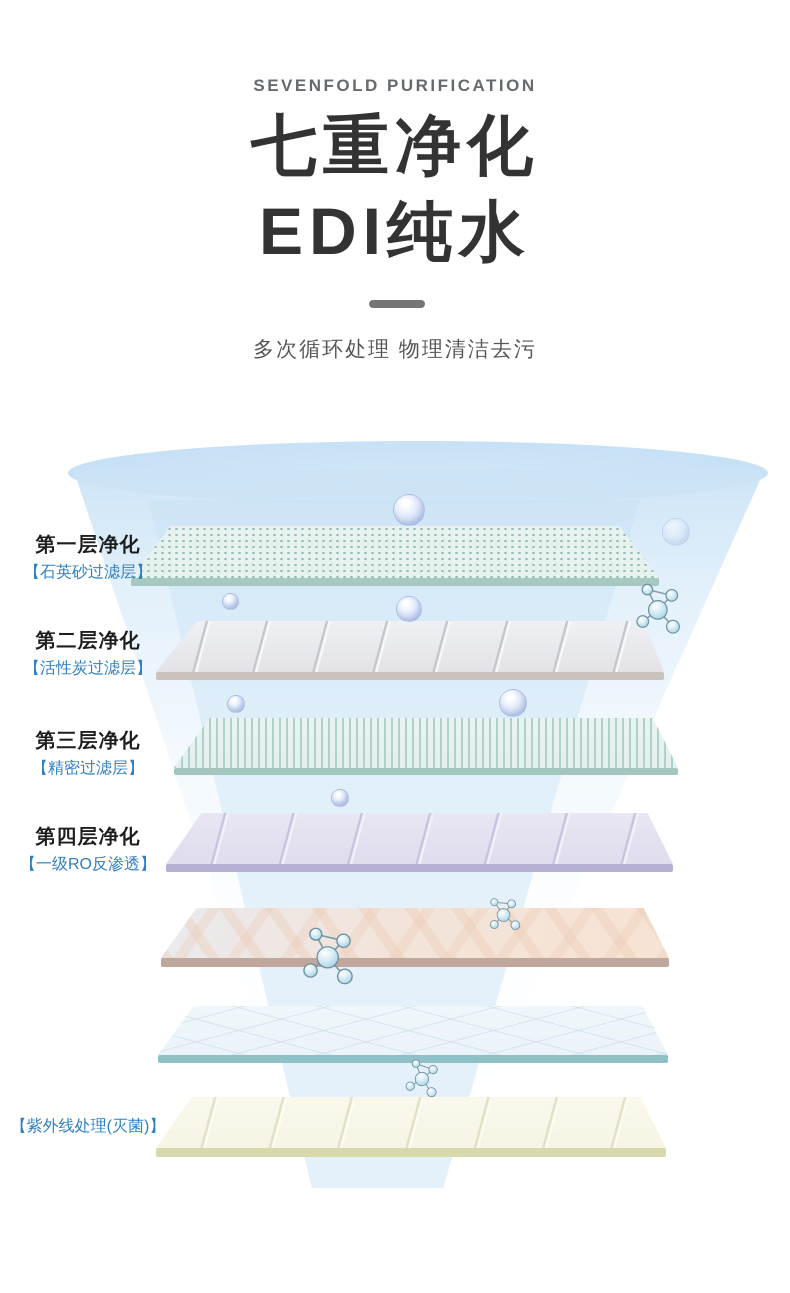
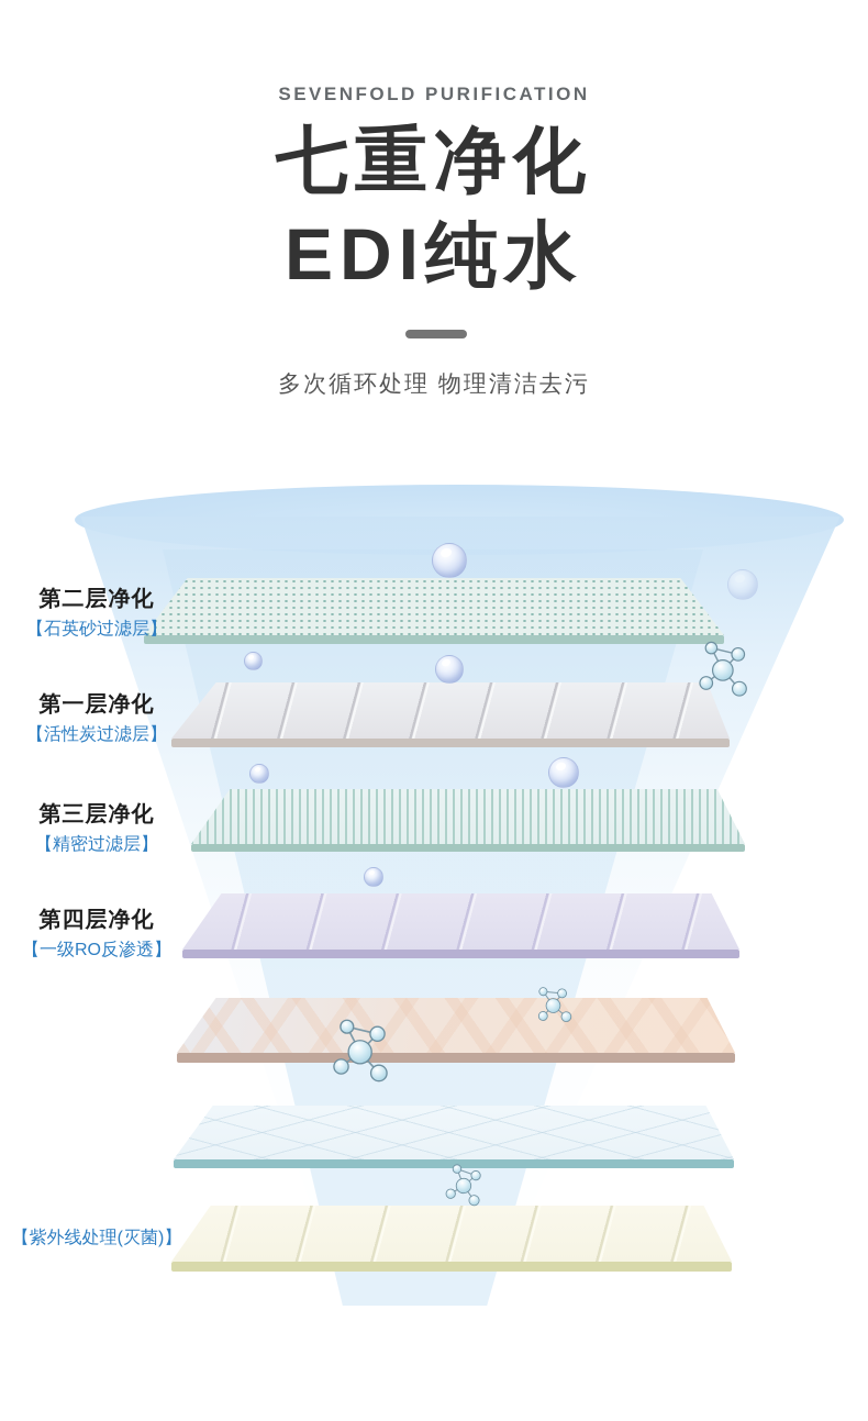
  SEVENFOLD PURIFICATION
  七重净化
  EDI纯水
  多次循环处理 物理清洁去污
- 第一层净化
+ 第二层净化
  【石英砂过滤层】
- 第二层净化
+ 第一层净化
  【活性炭过滤层】
  第三层净化
  【精密过滤层】
  第四层净化
  【一级RO反渗透】
  【紫外线处理(灭菌)】
